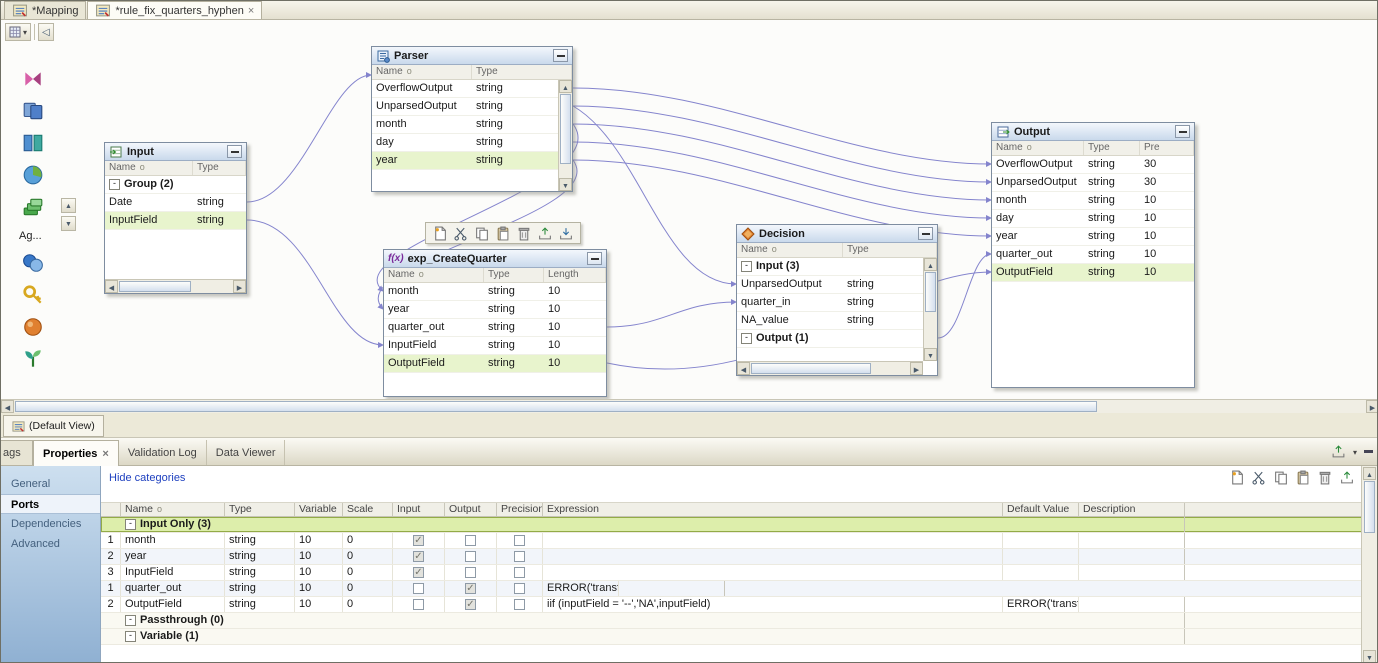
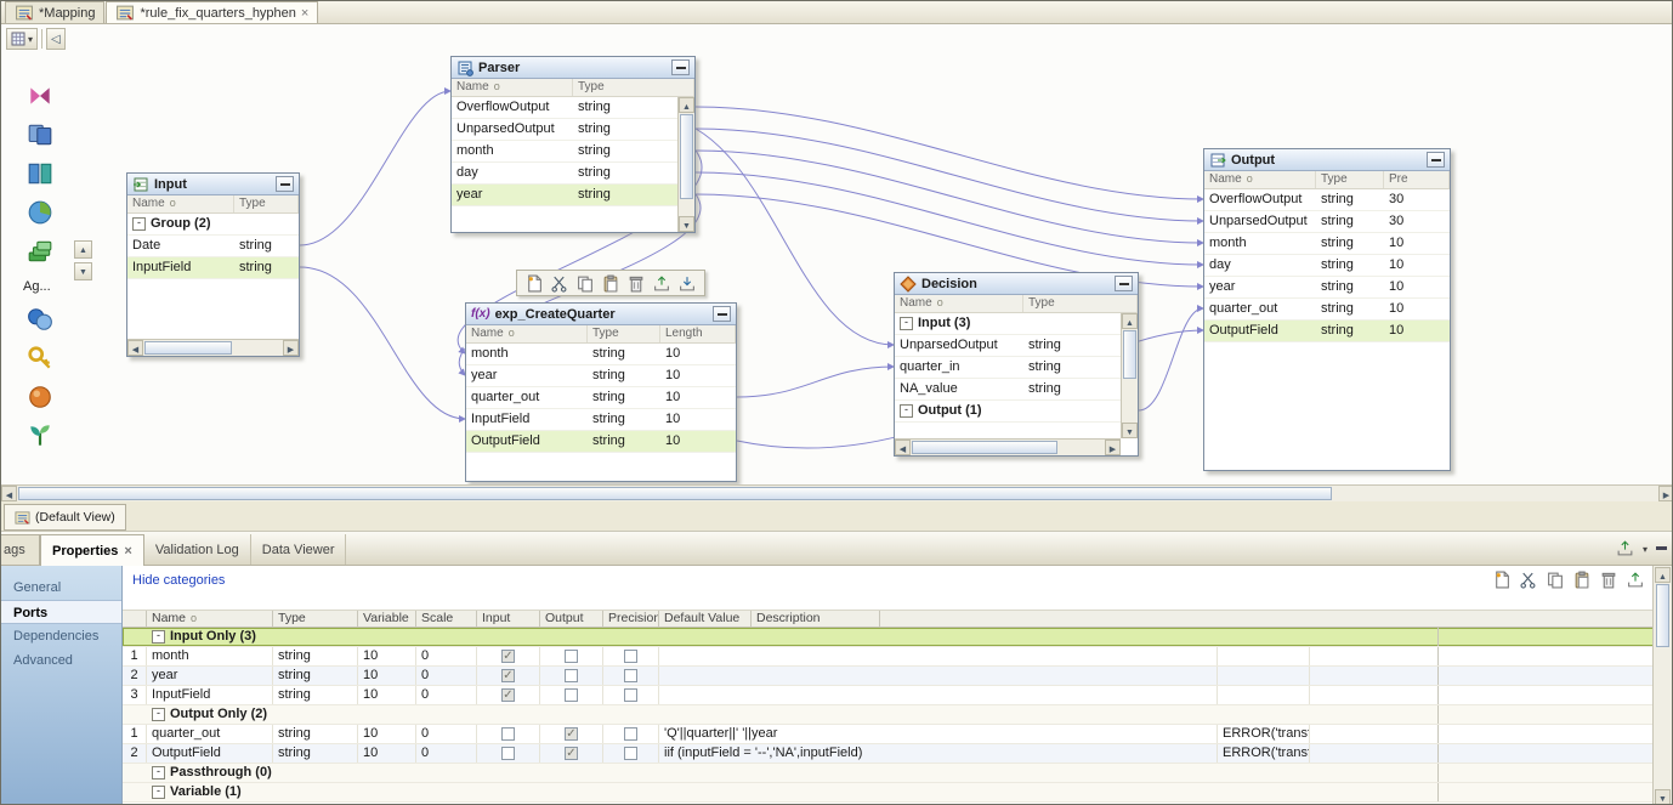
  *Mapping
  *rule_fix_quarters_hyphen
  Ag...
  Parser
  Name
  Type
  OverflowOutput
  string
  UnparsedOutput
  string
  month
  string
  day
  string
  year
  string
  Input
  Name
  Type
  Group (2)
  Date
  string
  InputField
  string
  exp_CreateQuarter
  Name
  Type
  Length
  month
  string
  10
  year
  string
  10
  quarter_out
  string
  10
  InputField
  string
  10
  OutputField
  string
  10
  Decision
  Name
  Type
  Input (3)
  UnparsedOutput
  string
  quarter_in
  string
  NA_value
  string
  Output (1)
  Output
  Name
  Type
  Pre
  OverflowOutput
  string
  30
  UnparsedOutput
  string
  30
  month
  string
  10
  day
  string
  10
  year
  string
  10
  quarter_out
  string
  10
  OutputField
  string
  10
  (Default View)
  ags
  Properties
  Validation Log
  Data Viewer
  General
  Ports
  Dependencies
  Advanced
  Hide categories
  Name
  Type
  Variable
  Scale
  Input
  Output
  Precision
- Expression
  Default Value
  Description
  Input Only (3)
  1
  month
  string
  10
  0
  2
  year
  string
  10
  0
  3
  InputField
  string
  10
  0
+ Output Only (2)
  1
  quarter_out
  string
  10
  0
+ 'Q'||quarter||' '||year
  ERROR('transf
  2
  OutputField
  string
  10
  0
  iif (inputField = '--','NA',inputField)
  ERROR('transf
  Passthrough (0)
  Variable (1)
